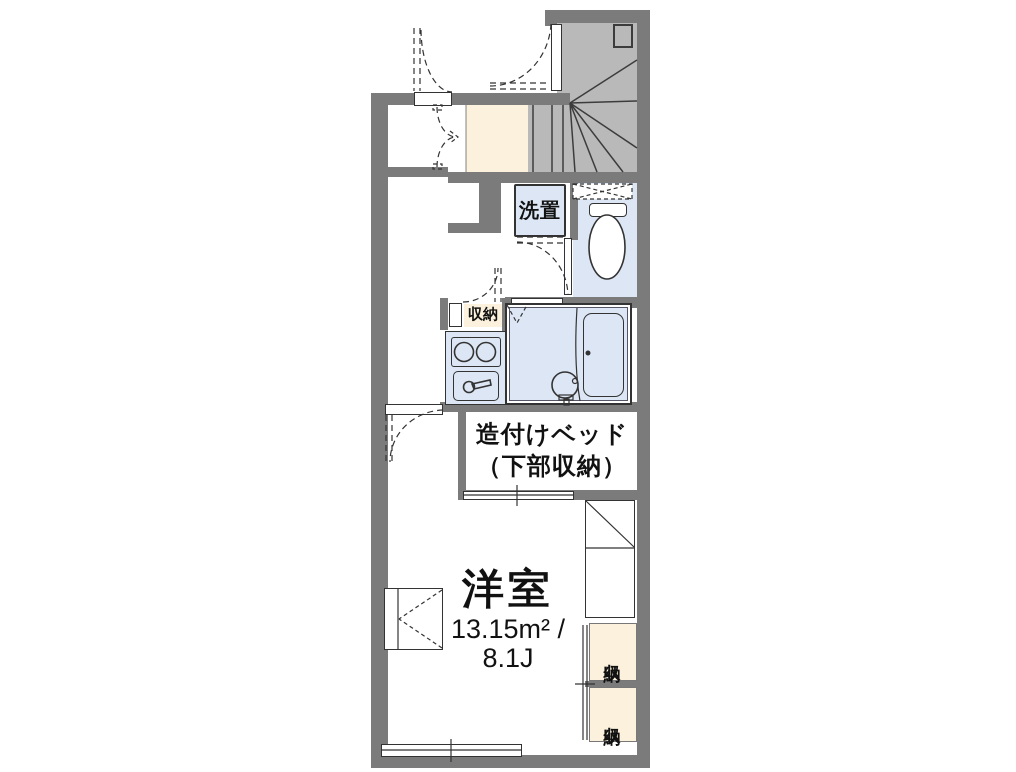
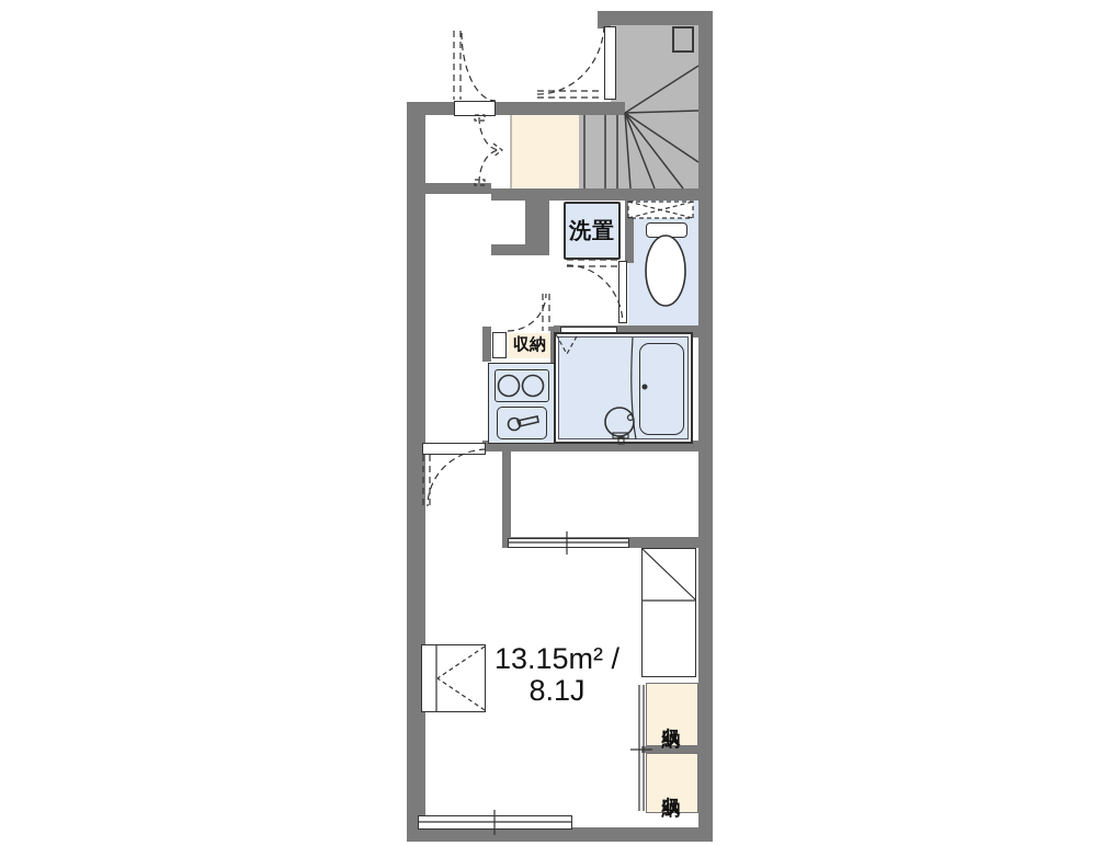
  洗置
  収納
- 造付けベッド
- （下部収納）
- 洋室
  13.15m² /
  8.1J
